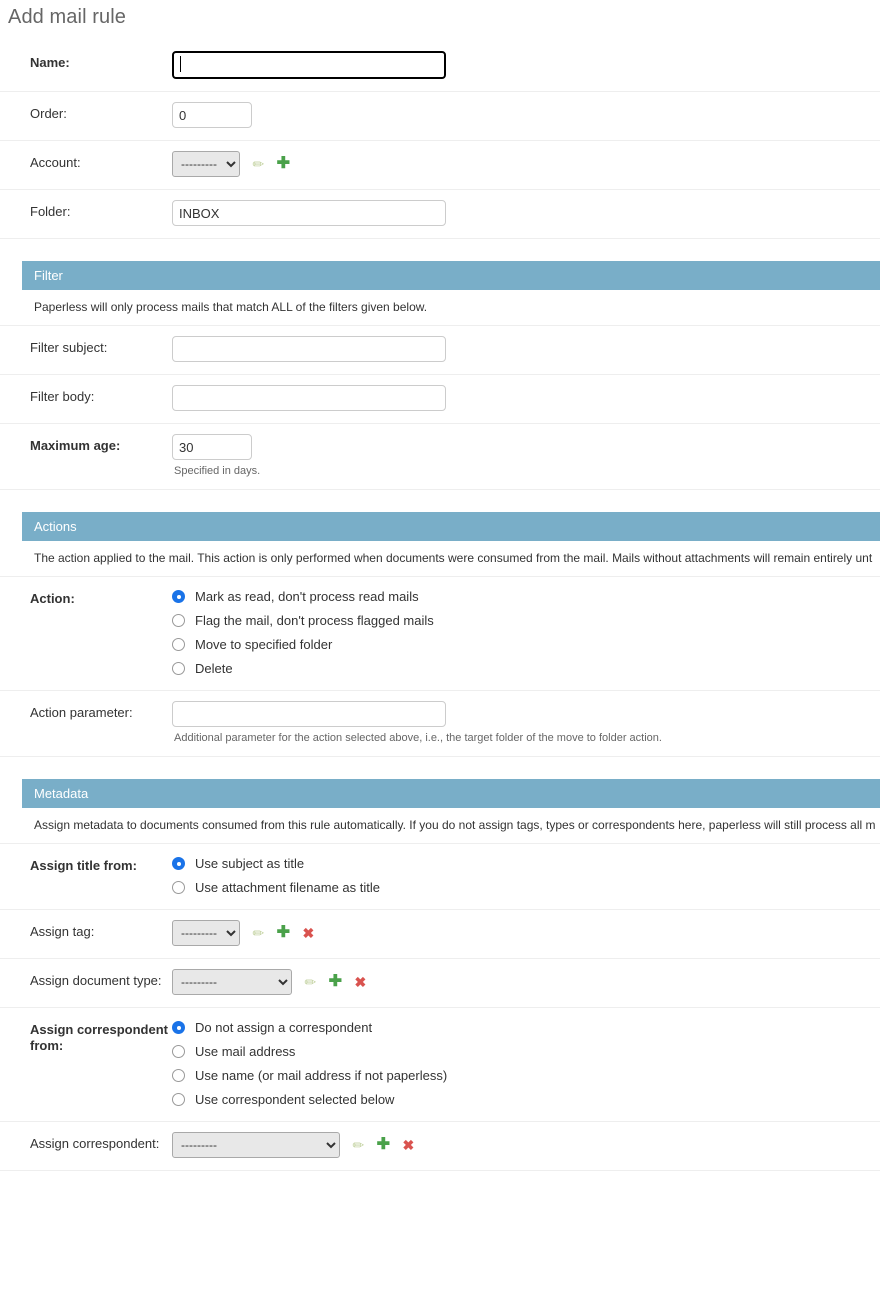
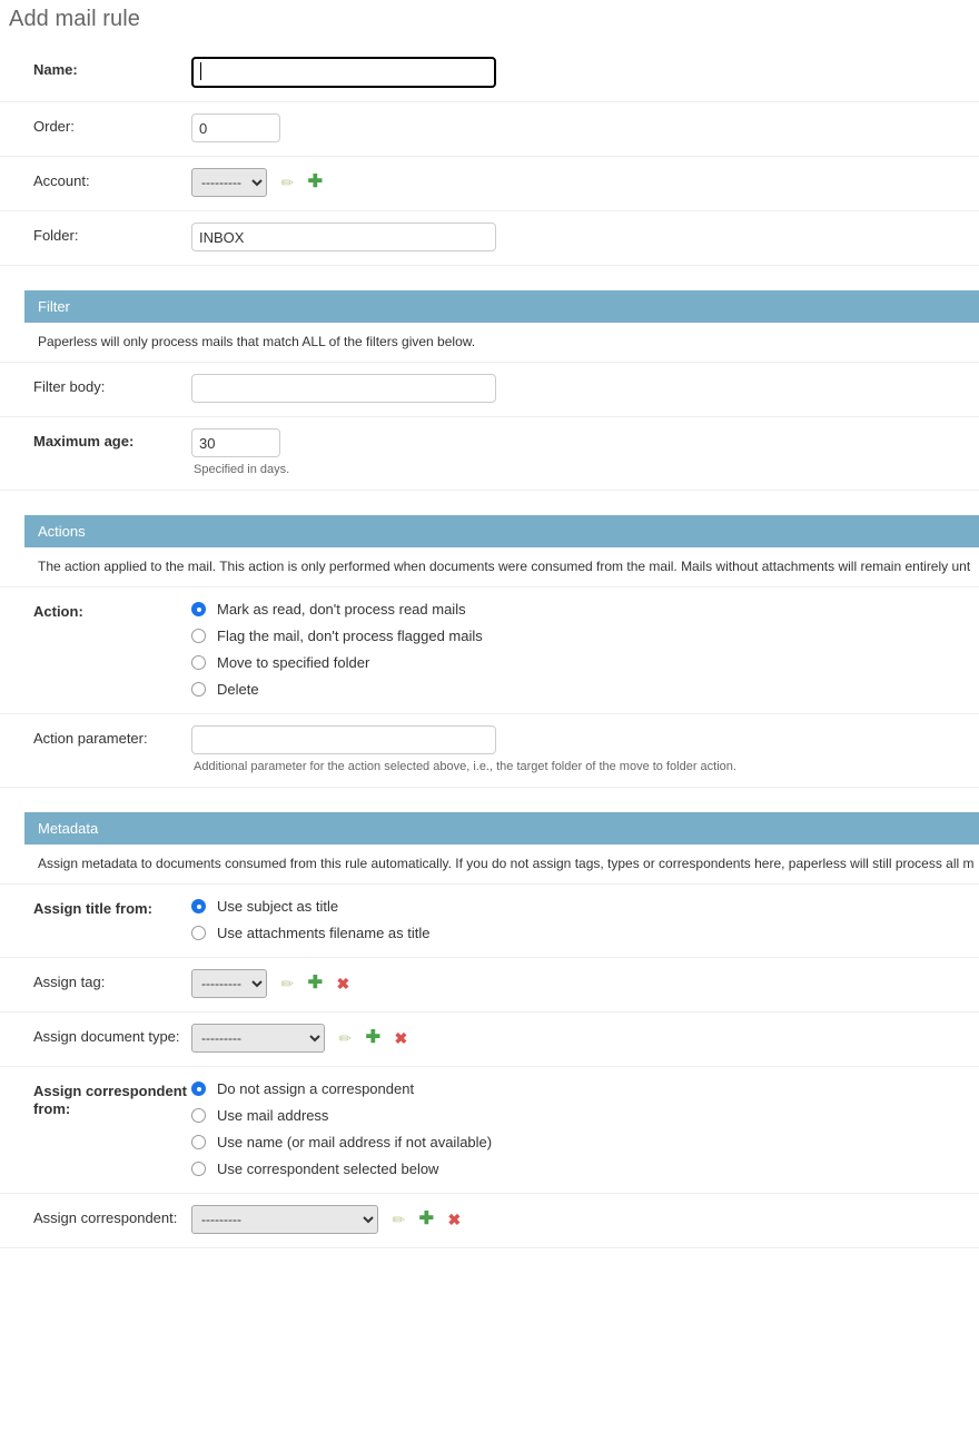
  Add mail rule
  Name:
  Order:
  0
  Account:
  --------- ✏ ✚
  Folder:
  INBOX
  Filter
  Paperless will only process mails that match ALL of the filters given below.
- Filter subject:
  Filter body:
  Maximum age:
  30
  Specified in days.
  Actions
  The action applied to the mail. This action is only performed when documents were consumed from the mail. Mails without attachments will remain entirely unt
  Action:
  Mark as read, don't process read mails
  Flag the mail, don't process flagged mails
  Move to specified folder
  Delete
  Action parameter:
  Additional parameter for the action selected above, i.e., the target folder of the move to folder action.
  Metadata
  Assign metadata to documents consumed from this rule automatically. If you do not assign tags, types or correspondents here, paperless will still process all m
  Assign title from:
  Use subject as title
- Use attachment filename as title
+ Use attachments filename as title
  Assign tag:
  --------- ✏ ✚ ✖
  Assign document type:
  --------- ✏ ✚ ✖
  Assign correspondent from:
  Do not assign a correspondent
  Use mail address
- Use name (or mail address if not paperless)
+ Use name (or mail address if not available)
  Use correspondent selected below
  Assign correspondent:
  --------- ✏ ✚ ✖
